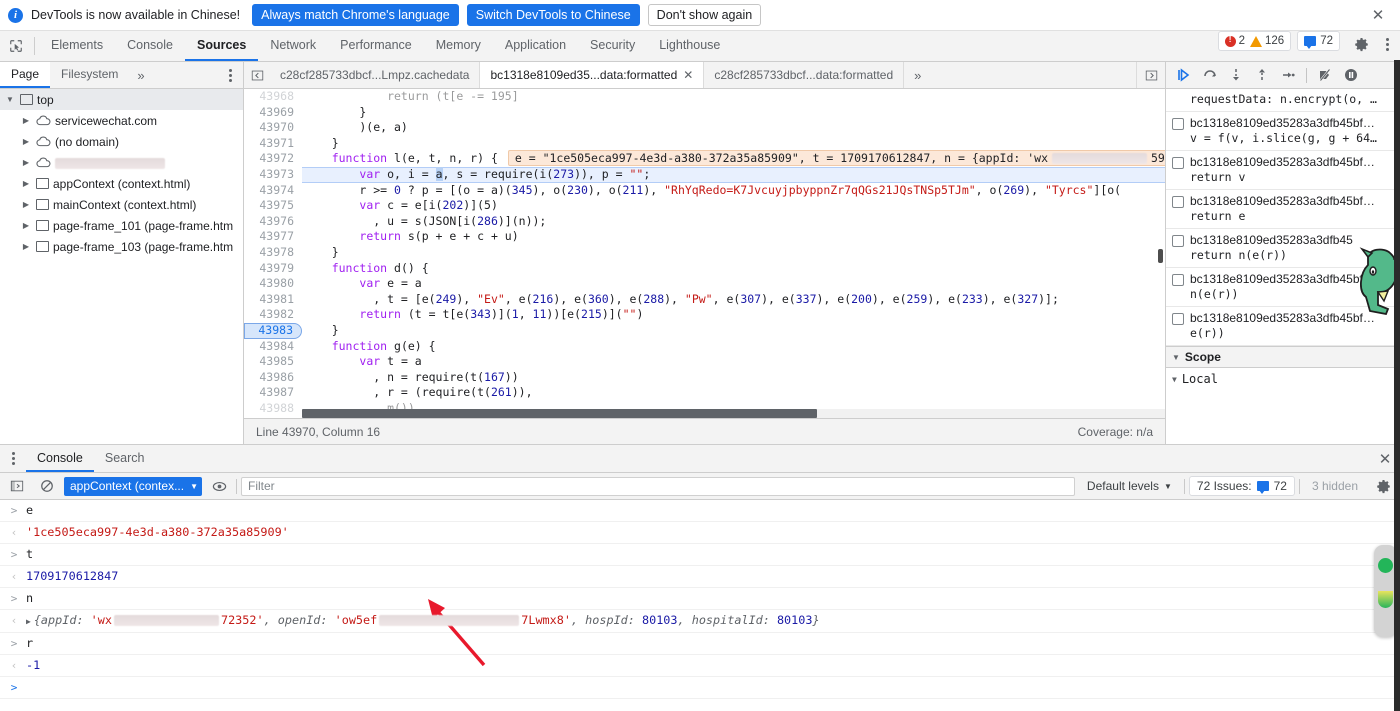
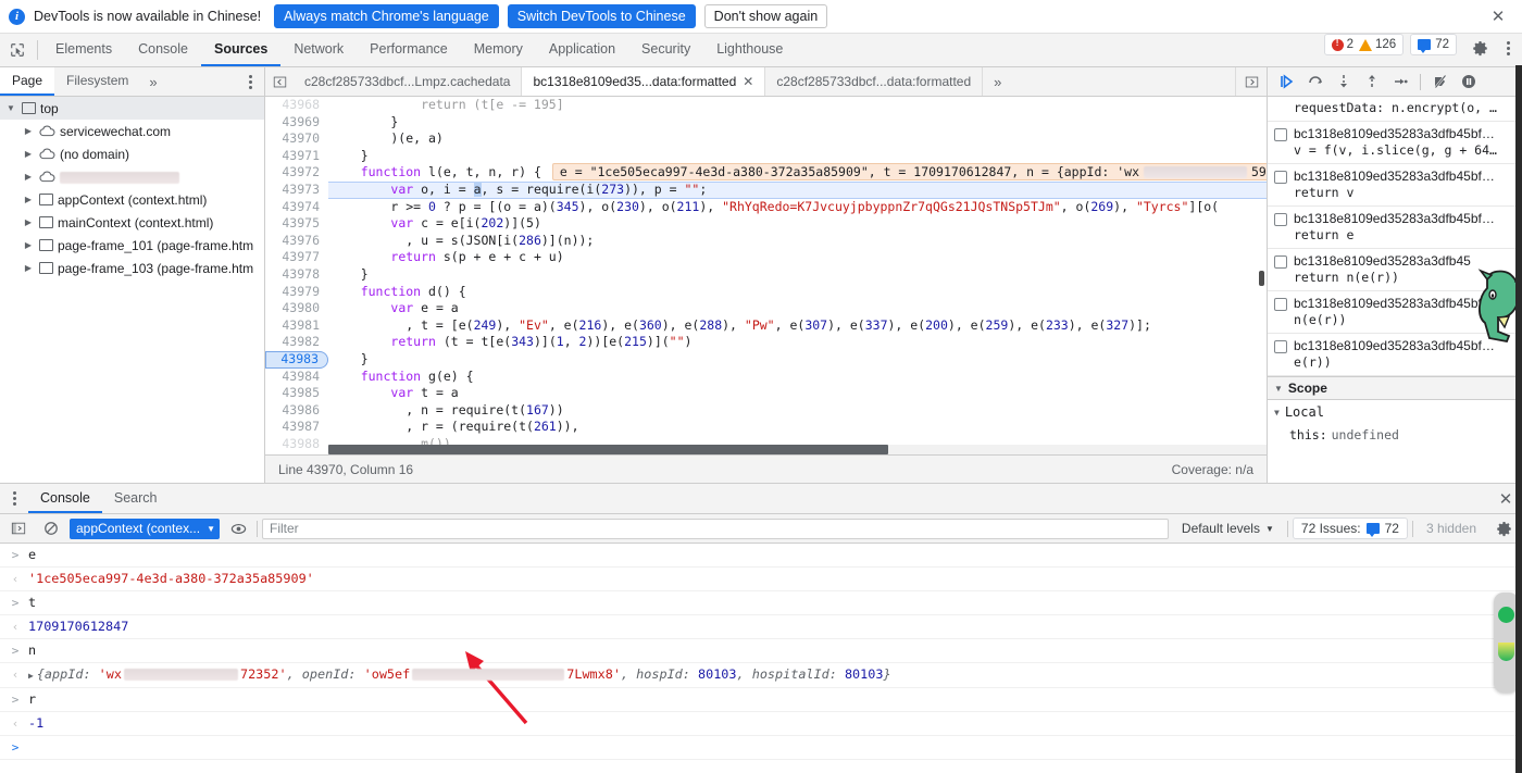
  i
  DevTools is now available in Chinese!
  Always match Chrome's language
  Switch DevTools to Chinese
  Don't show again
  ✕
  Elements
  Console
  Sources
  Network
  Performance
  Memory
  Application
  Security
  Lighthouse
  2
  126
  72
  Page
  Filesystem
  »
  ▼
  top
  ▶
  servicewechat.com
  ▶
  (no domain)
  ▶
  ▶
  appContext (context.html)
  ▶
  mainContext (context.html)
  ▶
  page-frame_101 (page-frame.htm
  ▶
  page-frame_103 (page-frame.htm
  c28cf285733dbcf...Lmpz.cachedata
  bc1318e8109ed35...data:formatted
  ✕
  c28cf285733dbcf...data:formatted
  »
  43968
  return (t[e -= 195]
  43969
  }
  43970
  )(e, a)
  43971
  }
  43972
  function l(e, t, n, r) { e = "1ce505eca997-4e3d-a380-372a35a85909", t = 1709170612847, n = {appId: 'wx 59
  43973
  var o, i = a, s = require(i(273)), p = "";
  43974
  r >= 0 ? p = [(o = a)(345), o(230), o(211), "RhYqRedo=K7JvcuyjpbyppnZr7qQGs21JQsTNSp5TJm", o(269), "Tyrcs"][o(
  43975
  var c = e[i(202)](5)
  43976
  , u = s(JSON[i(286)](n));
  43977
  return s(p + e + c + u)
  43978
  }
  43979
  function d() {
  43980
  var e = a
  43981
  , t = [e(249), "Ev", e(216), e(360), e(288), "Pw", e(307), e(337), e(200), e(259), e(233), e(327)];
  43982
- return (t = t[e(343)](1, 11))[e(215)]("")
+ return (t = t[e(343)](1, 2))[e(215)]("")
  43983
  }
  43984
  function g(e) {
  43985
  var t = a
  43986
  , n = require(t(167))
  43987
  , r = (require(t(261)),
  43988
  m())
  Line 43970, Column 16
  Coverage: n/a
  requestData: n.encrypt(o, …
  bc1318e8109ed35283a3dfb45bf…
  v = f(v, i.slice(g, g + 64…
  bc1318e8109ed35283a3dfb45bf…
  return v
  bc1318e8109ed35283a3dfb45bf…
  return e
  bc1318e8109ed35283a3dfb45
  return n(e(r))
  bc1318e8109ed35283a3dfb45b
  n(e(r))
  bc1318e8109ed35283a3dfb45bf…
  e(r))
  ▼
  Scope
  ▼
  Local
+ this:
+ undefined
  Console
  Search
  ✕
  appContext (contex...
  ▼
  Filter
  Default levels
  ▼
  72 Issues:
  72
  3 hidden
  >
  e
  ‹
  '1ce505eca997-4e3d-a380-372a35a85909'
  >
  t
  ‹
  1709170612847
  >
  n
  ‹
  ▶ {appId: 'wx 72352', openId: 'ow5ef 7Lwmx8', hospId: 80103, hospitalId: 80103}
  >
  r
  ‹
  -1
  >
